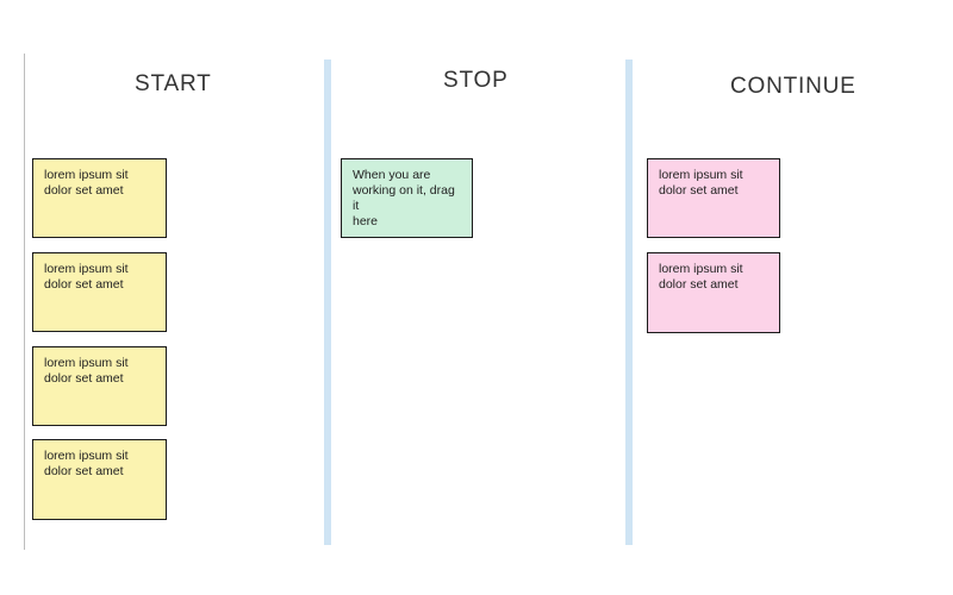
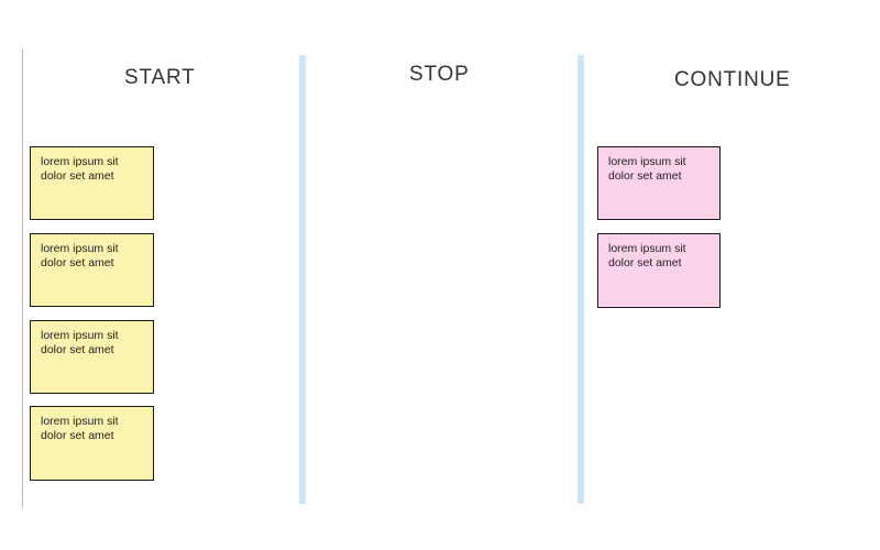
  START
  STOP
  CONTINUE
  lorem ipsum sit
  dolor set amet
  lorem ipsum sit
  dolor set amet
  lorem ipsum sit
  dolor set amet
  lorem ipsum sit
  dolor set amet
- When you are
- working on it, drag it
- here
  lorem ipsum sit
  dolor set amet
  lorem ipsum sit
  dolor set amet
